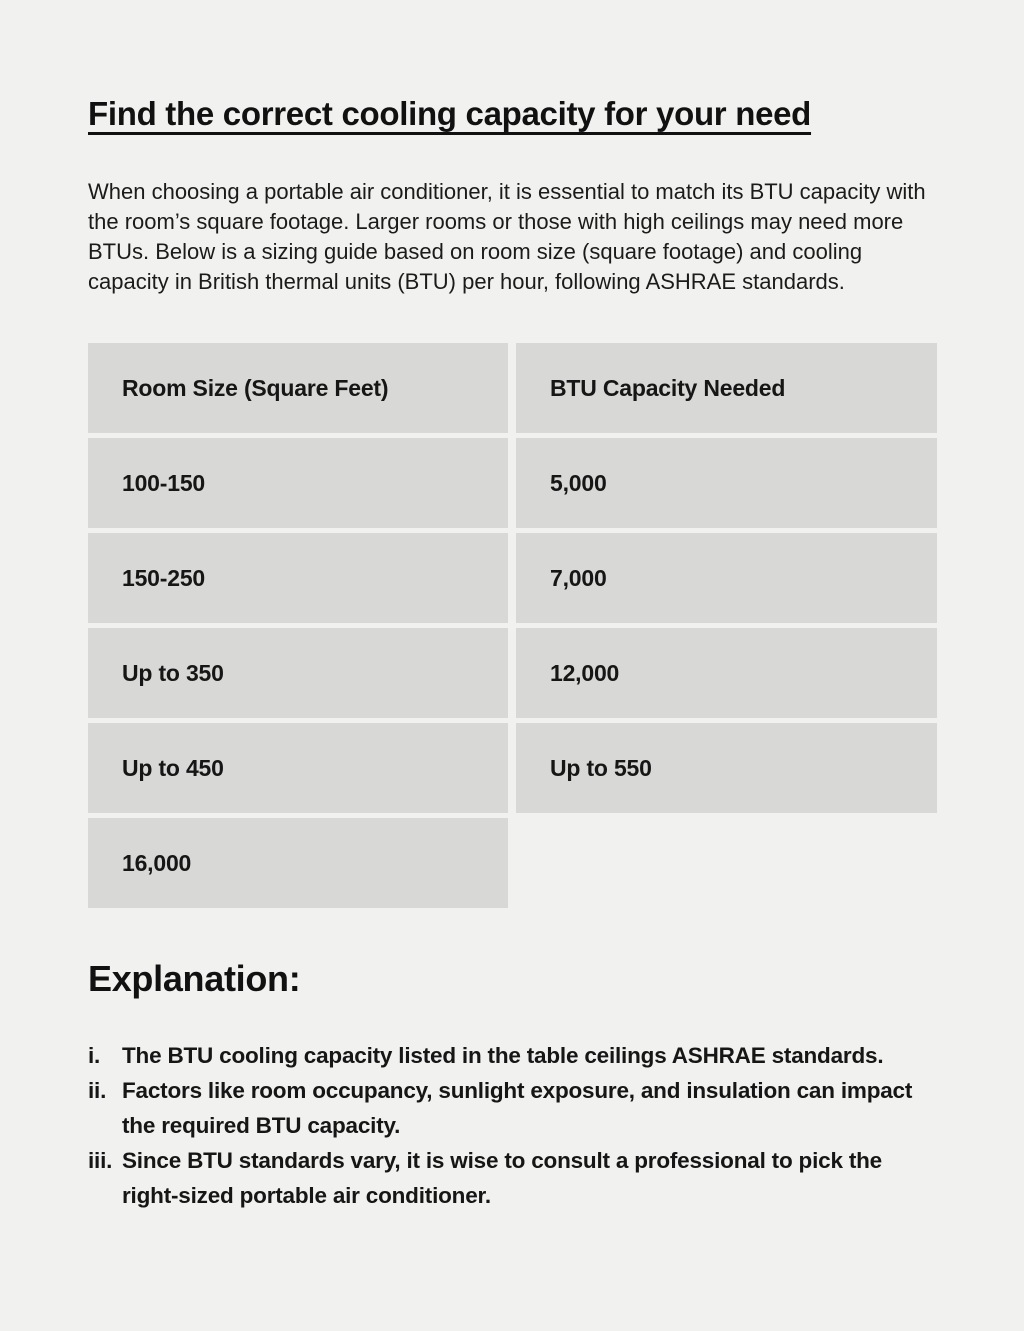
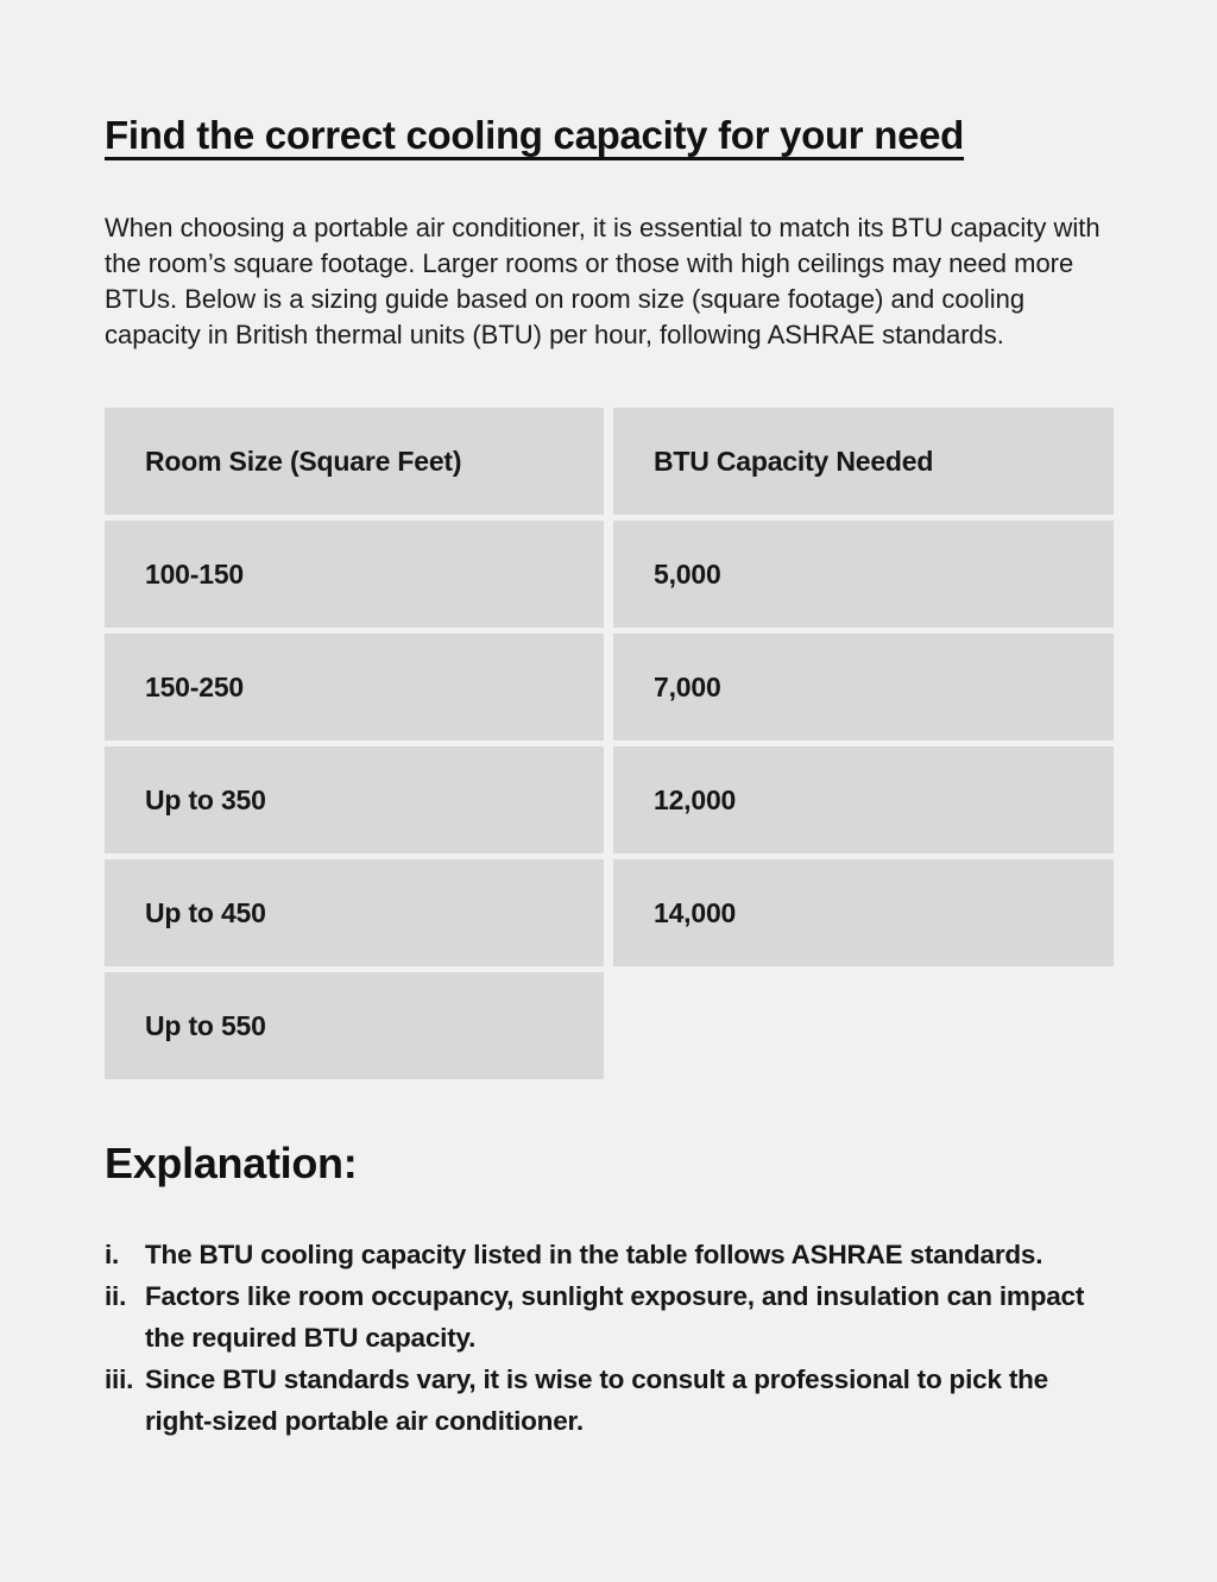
  Find the correct cooling capacity for your need
  When choosing a portable air conditioner, it is essential to match its BTU capacity with the room’s square footage. Larger rooms or those with high ceilings may need more BTUs. Below is a sizing guide based on room size (square footage) and cooling capacity in British thermal units (BTU) per hour, following ASHRAE standards.
  Room Size (Square Feet)
  BTU Capacity Needed
  100-150
  5,000
  150-250
  7,000
  Up to 350
  12,000
  Up to 450
+ 14,000
  Up to 550
- 16,000
  Explanation:
  i.
- The BTU cooling capacity listed in the table ceilings ASHRAE standards.
+ The BTU cooling capacity listed in the table follows ASHRAE standards.
  ii.
  Factors like room occupancy, sunlight exposure, and insulation can impact the required BTU capacity.
  iii.
  Since BTU standards vary, it is wise to consult a professional to pick the right-sized portable air conditioner.
